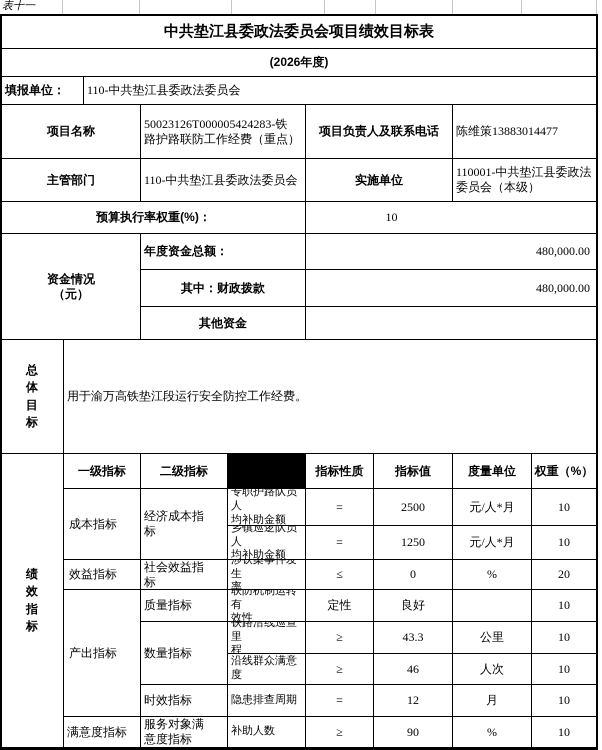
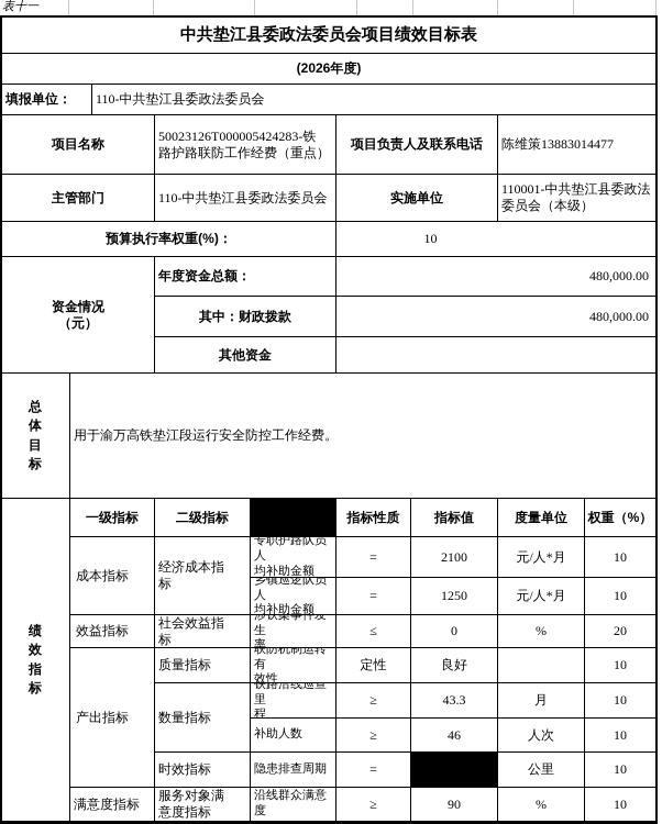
  表十一
  中共垫江县委政法委员会项目绩效目标表
  (2026年度)
  填报单位：
  110-中共垫江县委政法委员会
  项目名称
  50023126T000005424283-铁
  路护路联防工作经费（重点）
  项目负责人及联系电话
  陈维策13883014477
  主管部门
  110-中共垫江县委政法委员会
  实施单位
  110001-中共垫江县委政法
  委员会（本级）
  预算执行率权重(%)：
  10
  资金情况
  （元）
  年度资金总额：
  480,000.00
  其中：财政拨款
  480,000.00
  其他资金
  总
  体
  目
  标
  用于渝万高铁垫江段运行安全防控工作经费。
  绩
  效
  指
  标
  一级指标
  二级指标
  指标性质
  指标值
  度量单位
  权重（%）
  成本指标
  经济成本指
  标
  专职护路队员人
  均补助金额
  =
- 2500
+ 2100
  元/人*月
  10
  乡镇巡逻队员人
  均补助金额
  =
  1250
  元/人*月
  10
  效益指标
  社会效益指
  标
  涉铁案事件发生
  率
  ≤
  0
  %
  20
  产出指标
  质量指标
  联防机制运转有
  效性
  定性
  良好
  10
  数量指标
  铁路沿线巡查里
  程
  ≥
  43.3
- 公里
+ 月
  10
- 沿线群众满意度
+ 补助人数
  ≥
  46
  人次
  10
  时效指标
  隐患排查周期
  =
- 12
- 月
+ 公里
  10
  满意度指标
  服务对象满
  意度指标
- 补助人数
+ 沿线群众满意度
  ≥
  90
  %
  10
